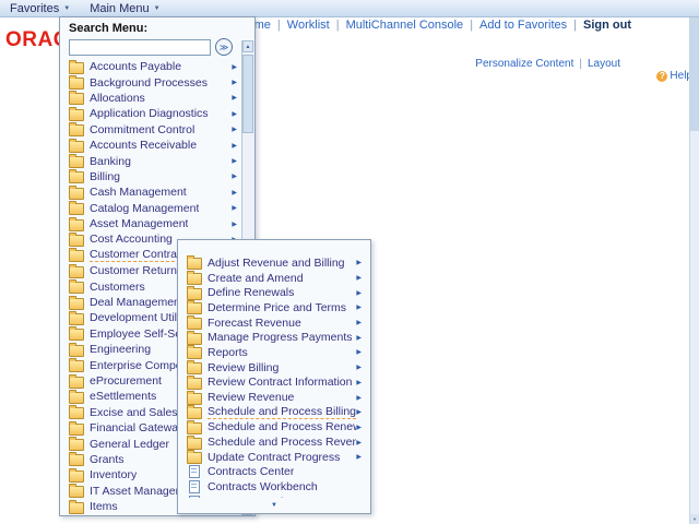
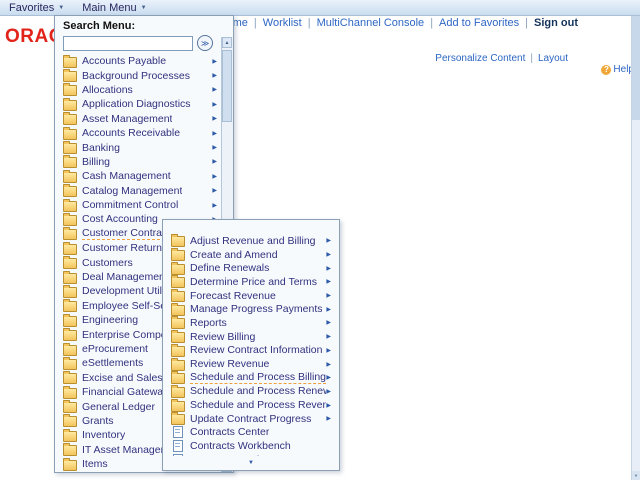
  Favorites
  Main Menu
  |
  Worklist
  |
  MultiChannel Console
  |
  Add to Favorites
  |
  Sign out
  Personalize Content
  |
  Layout
  ?
  Hel
  Search Menu:
  ≫
  Accounts Payable
  Background Processes
  Allocations
  Application Diagnostics
- Commitment Control
+ Asset Management
  Accounts Receivable
  Banking
  Billing
  Cash Management
  Catalog Management
- Asset Management
+ Commitment Control
  Cost Accounting
  Customer Contra
  Customer Return
  Customers
  Deal Manageme
  Development Util
  Employee Self-S
  Engineering
  Enterprise Comp
  eProcurement
  eSettlements
  Excise and Sales
  Financial Gatewa
  General Ledger
  Grants
  Inventory
  IT Asset Manage
  Items
  Adjust Revenue and Billing
  Create and Amend
  Define Renewals
  Determine Price and Terms
  Forecast Revenue
  Manage Progress Payments
  Reports
  Review Billing
  Review Contract Information
  Review Revenue
  Schedule and Process Billing
  Schedule and Process Rene
  Schedule and Process Reven
  Update Contract Progress
  Contracts Center
  Contracts Workbench
